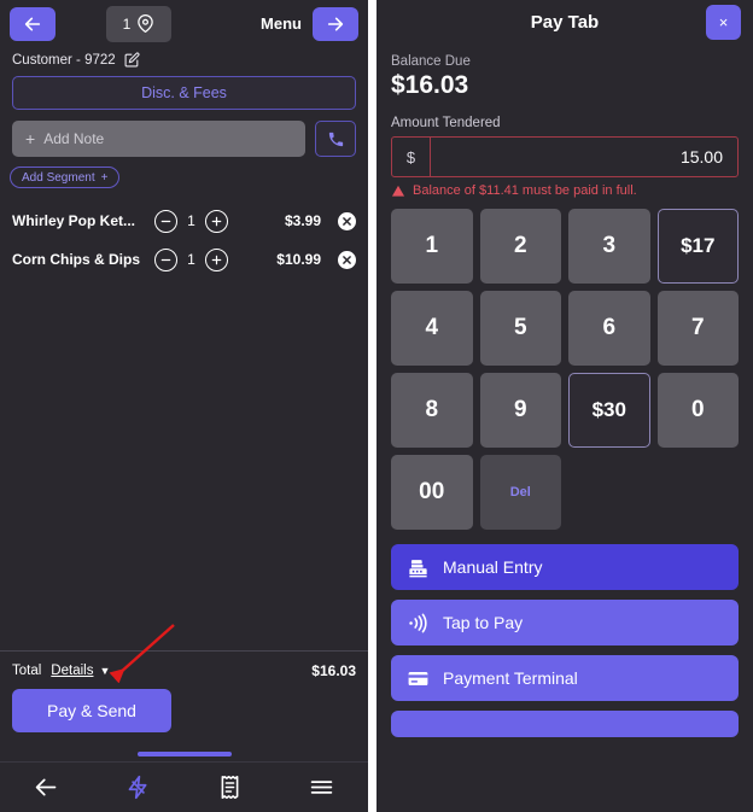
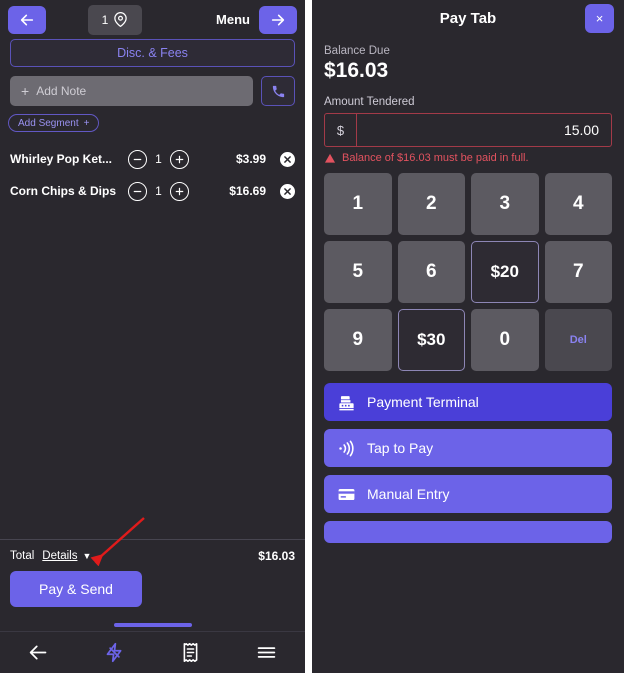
  1
  Menu
- Customer - 9722
  Disc. & Fees
  +
  Add Note
  Add Segment
  +
  Whirley Pop Ket...
  1
  $3.99
  Corn Chips & Dips
  1
- $10.99
+ $16.69
  Total
  Details
  ▼
  $16.03
  Pay & Send
  Pay Tab
  ×
  Balance Due
  $16.03
  Amount Tendered
  $
  15.00
- Balance of $11.41 must be paid in full.
+ Balance of $16.03 must be paid in full.
  1
  2
  3
- $17
  4
  5
  6
+ $20
  7
- 8
  9
  $30
  0
- 00
  Del
- Manual Entry
+ Payment Terminal
  Tap to Pay
- Payment Terminal
+ Manual Entry
